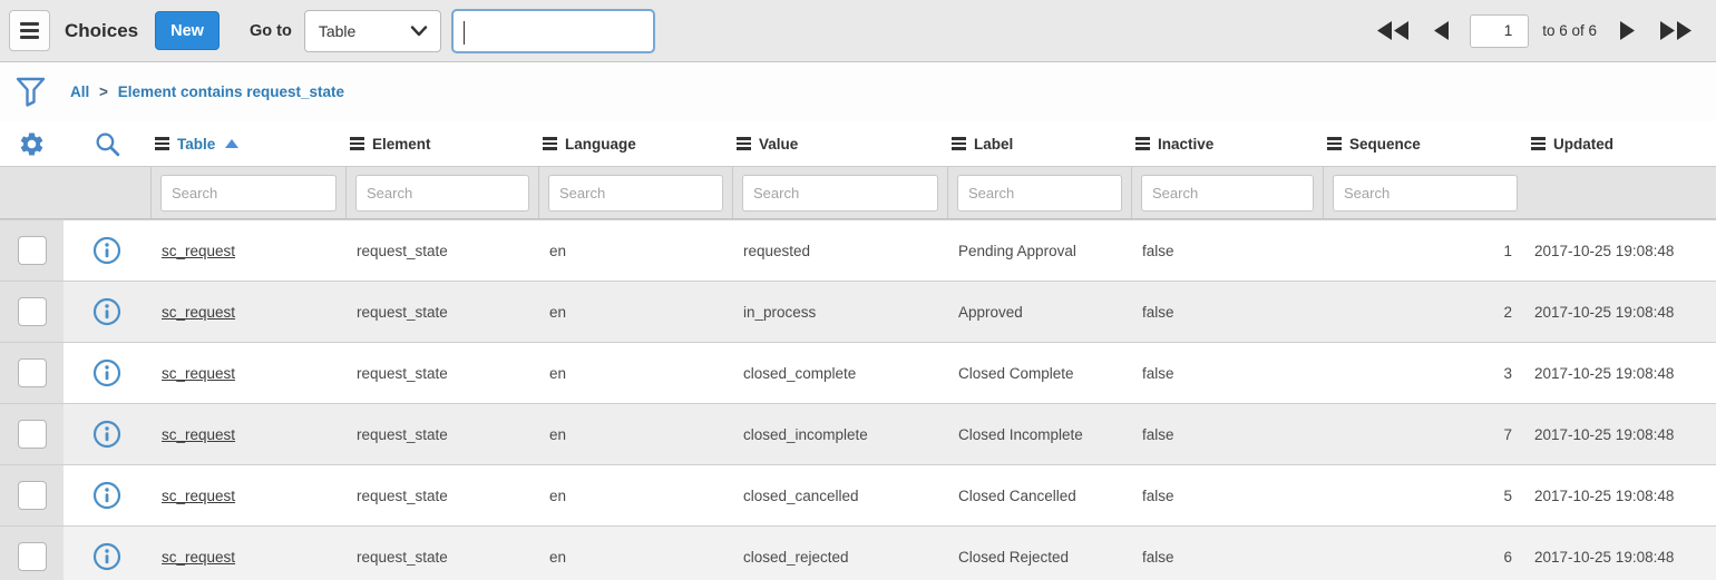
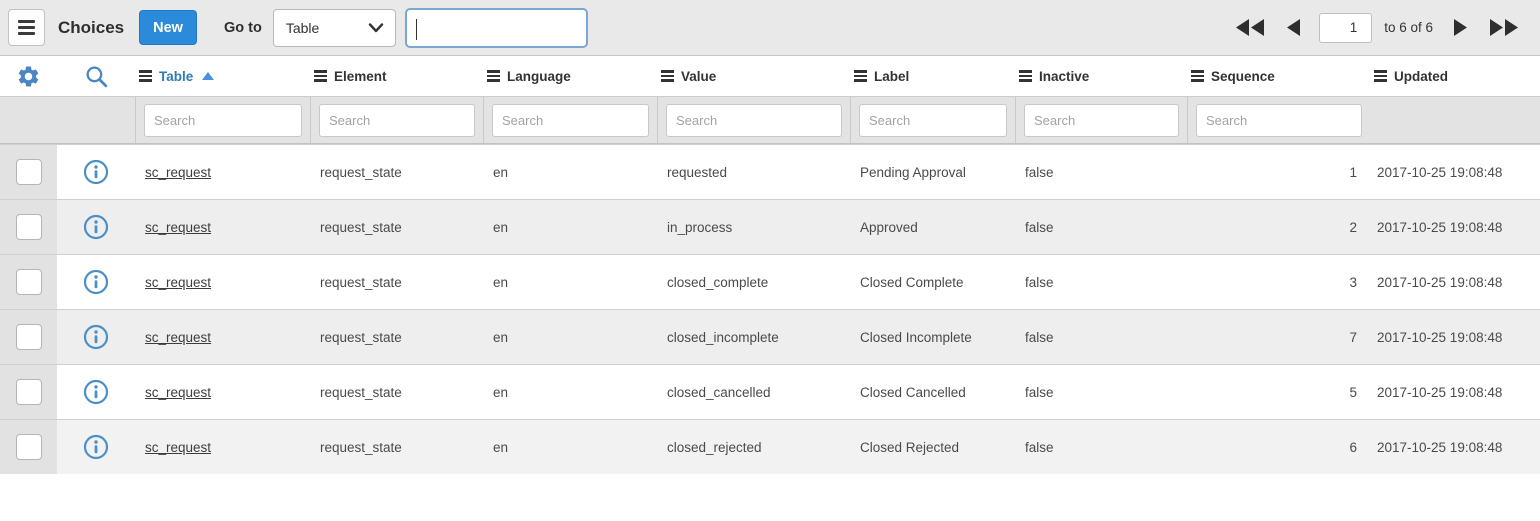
  Choices
  New
  Go to
  Table
  1
  to 6 of 6
- All > Element contains request_state
  Table
  Element
  Language
  Value
  Label
  Inactive
  Sequence
  Updated
  Search
  Search
  Search
  Search
  Search
  Search
  Search
  sc_request
  request_state
  en
  requested
  Pending Approval
  false
  1
  2017-10-25 19:08:48
  sc_request
  request_state
  en
  in_process
  Approved
  false
  2
  2017-10-25 19:08:48
  sc_request
  request_state
  en
  closed_complete
  Closed Complete
  false
  3
  2017-10-25 19:08:48
  sc_request
  request_state
  en
  closed_incomplete
  Closed Incomplete
  false
  7
  2017-10-25 19:08:48
  sc_request
  request_state
  en
  closed_cancelled
  Closed Cancelled
  false
  5
  2017-10-25 19:08:48
  sc_request
  request_state
  en
  closed_rejected
  Closed Rejected
  false
  6
  2017-10-25 19:08:48
